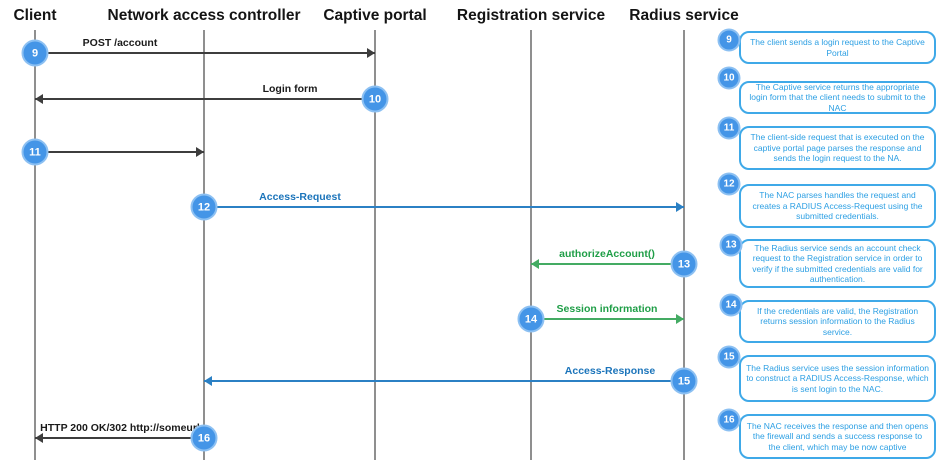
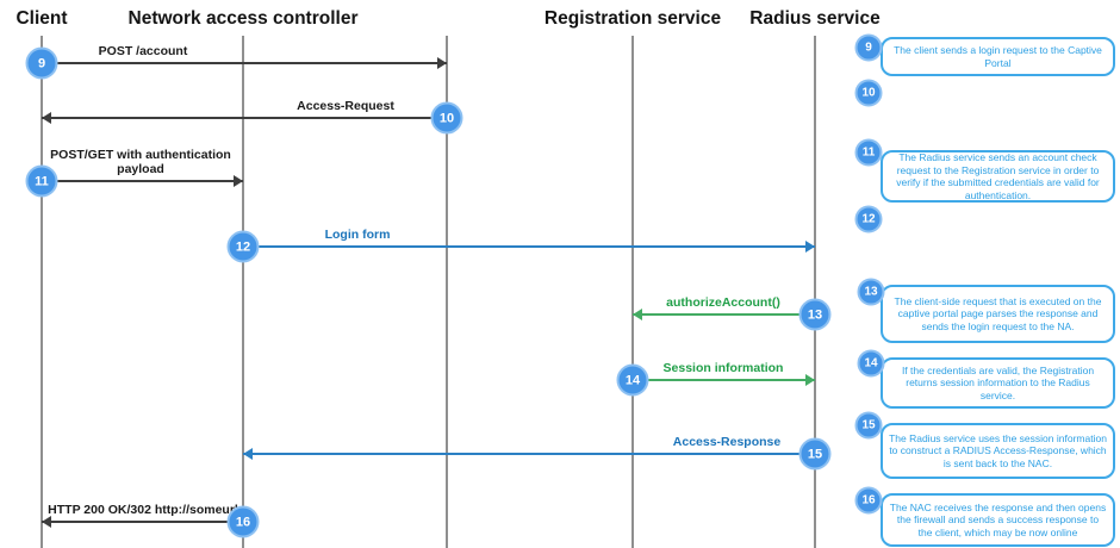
  Client
  Network access controller
- Captive portal
  Registration service
  Radius service
  POST /account
  9
- Login form
+ Access-Request
  10
+ POST/GET with authentication payload
  11
- Access-Request
+ Login form
  12
  authorizeAccount()
  13
  Session information
  14
  Access-Response
  15
  HTTP 200 OK/302 http://someu
  16
  The client sends a login request to the Captive Portal
  9
- The Captive service returns the appropriate login form that the client needs to submit to the NAC
  10
- The client-side request that is executed on the captive portal page parses the response and sends the login request to the NA.
+ The Radius service sends an account check request to the Registration service in order to verify if the submitted credentials are valid for authentication.
  11
- The NAC parses handles the request and creates a RADIUS Access-Request using the submitted credentials.
  12
- The Radius service sends an account check request to the Registration service in order to verify if the submitted credentials are valid for authentication.
+ The client-side request that is executed on the captive portal page parses the response and sends the login request to the NA.
  13
  If the credentials are valid, the Registration returns session information to the Radius service.
  14
- The Radius service uses the session information to construct a RADIUS Access-Response, which is sent login to the NAC.
+ The Radius service uses the session information to construct a RADIUS Access-Response, which is sent back to the NAC.
  15
- The NAC receives the response and then opens the firewall and sends a success response to the client, which may be now captive
+ The NAC receives the response and then opens the firewall and sends a success response to the client, which may be now online
  16
